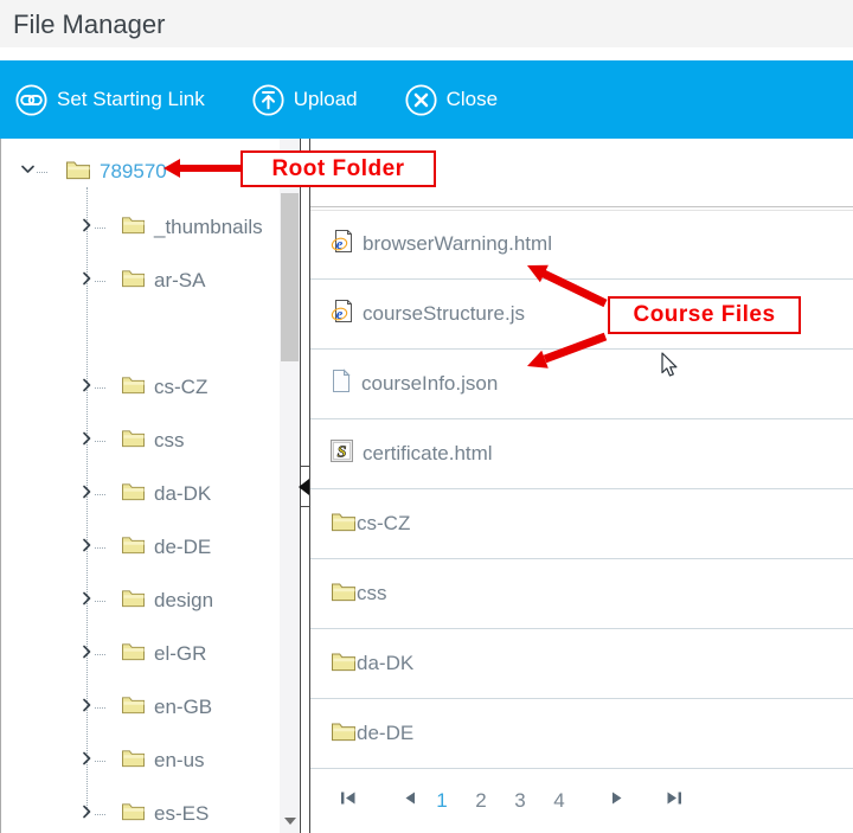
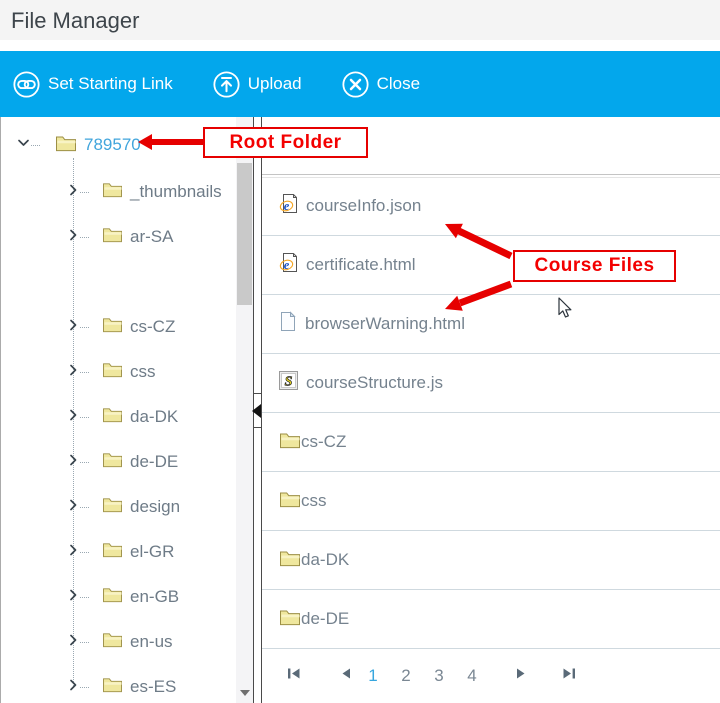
  File Manager
  Set Starting Link
  Upload
  Close
  789570
  _thumbnails
  ar-SA
  cs-CZ
  css
  da-DK
  de-DE
  design
  el-GR
  en-GB
  en-us
  es-ES
  e
- browserWarning.html
+ courseInfo.json
  e
- courseStructure.js
+ certificate.html
- courseInfo.json
+ browserWarning.html
  S
- certificate.html
+ courseStructure.js
  cs-CZ
  css
  da-DK
  de-DE
  1
  2
  3
  4
  Root Folder
  Course Files
